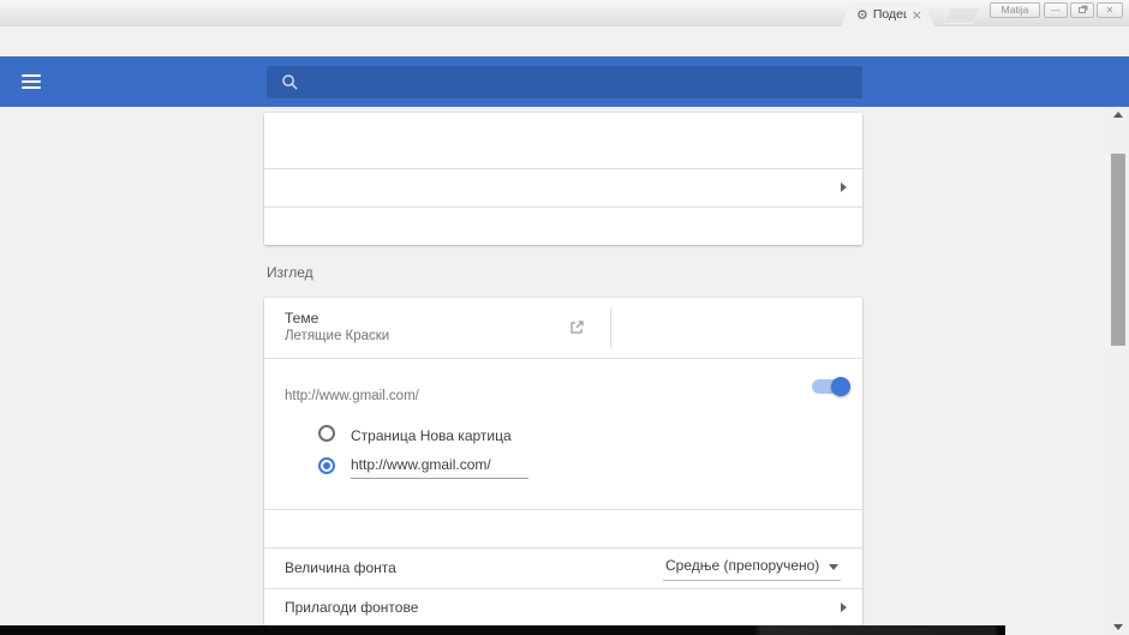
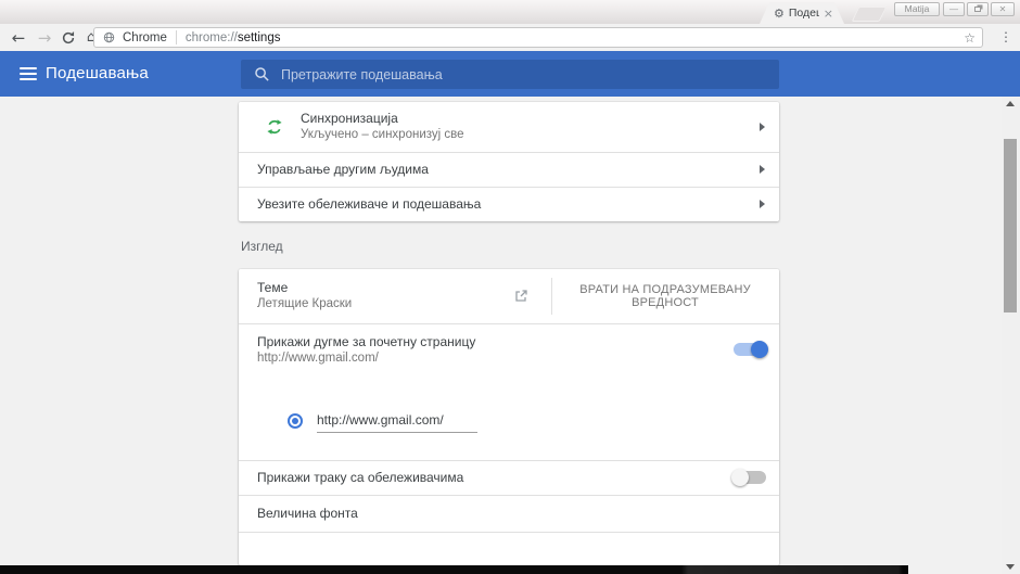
  ⚙
  Поде
  ×
  Matija
  —
  ✕
+ ←
+ →
+ ⌂
+ Chrome
+ chrome://
+ settings
+ ☆
+ ⋮
+ Подешавања
+ Претражите подешавања
+ Синхронизација
+ Укључено – синхронизуј све
+ Управљање другим људима
+ Увезите обележиваче и подешавања
  Изглед
  Теме
  Летящие Краски
+ ВРАТИ НА ПОДРАЗУМЕВАНУ ВРЕДНОСТ
+ Прикажи дугме за почетну страницу
  http://www.gmail.com/
- Страница Нова картица
  http://www.gmail.com/
+ Прикажи траку са обележивачима
  Величина фонта
- Средње (препоручено)
- Прилагоди фонтове
